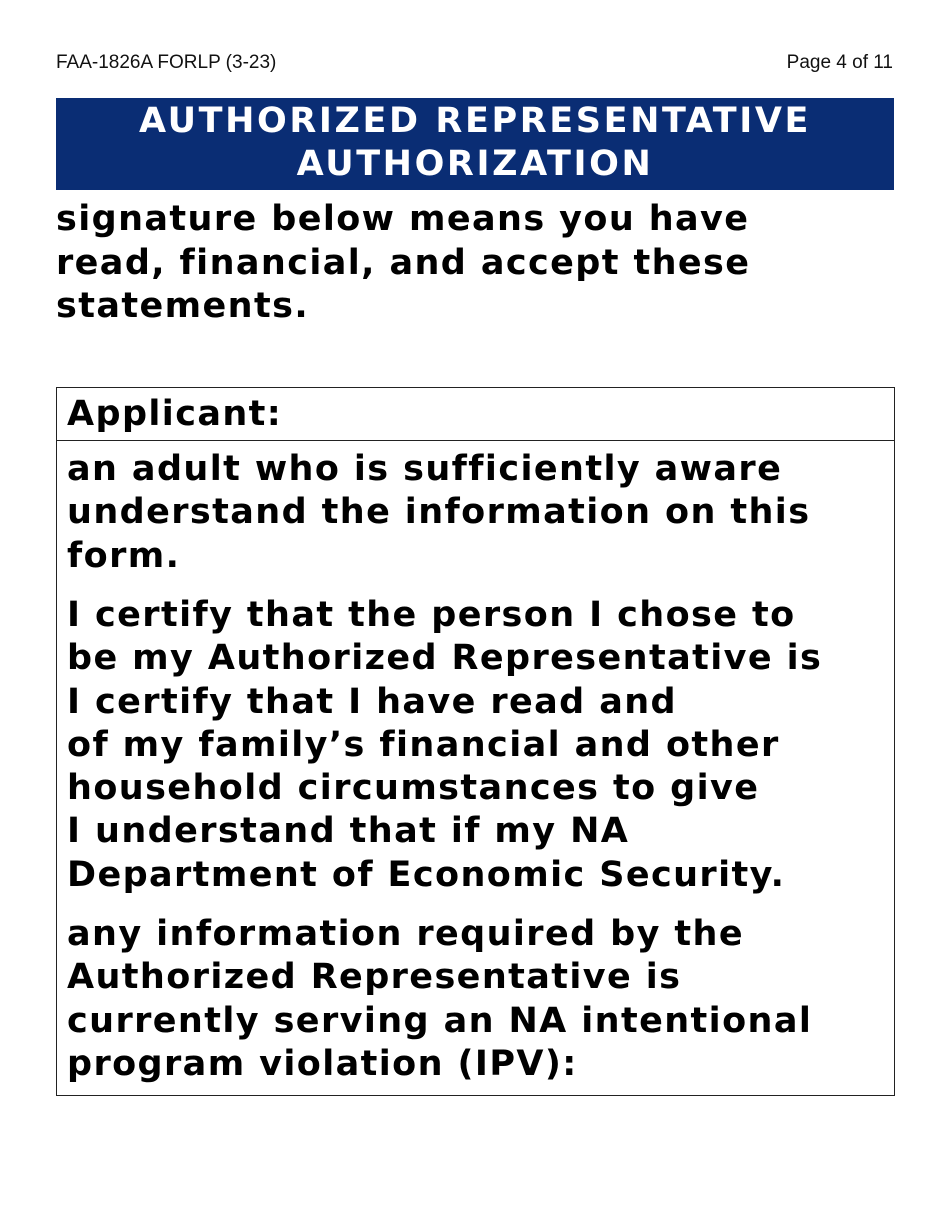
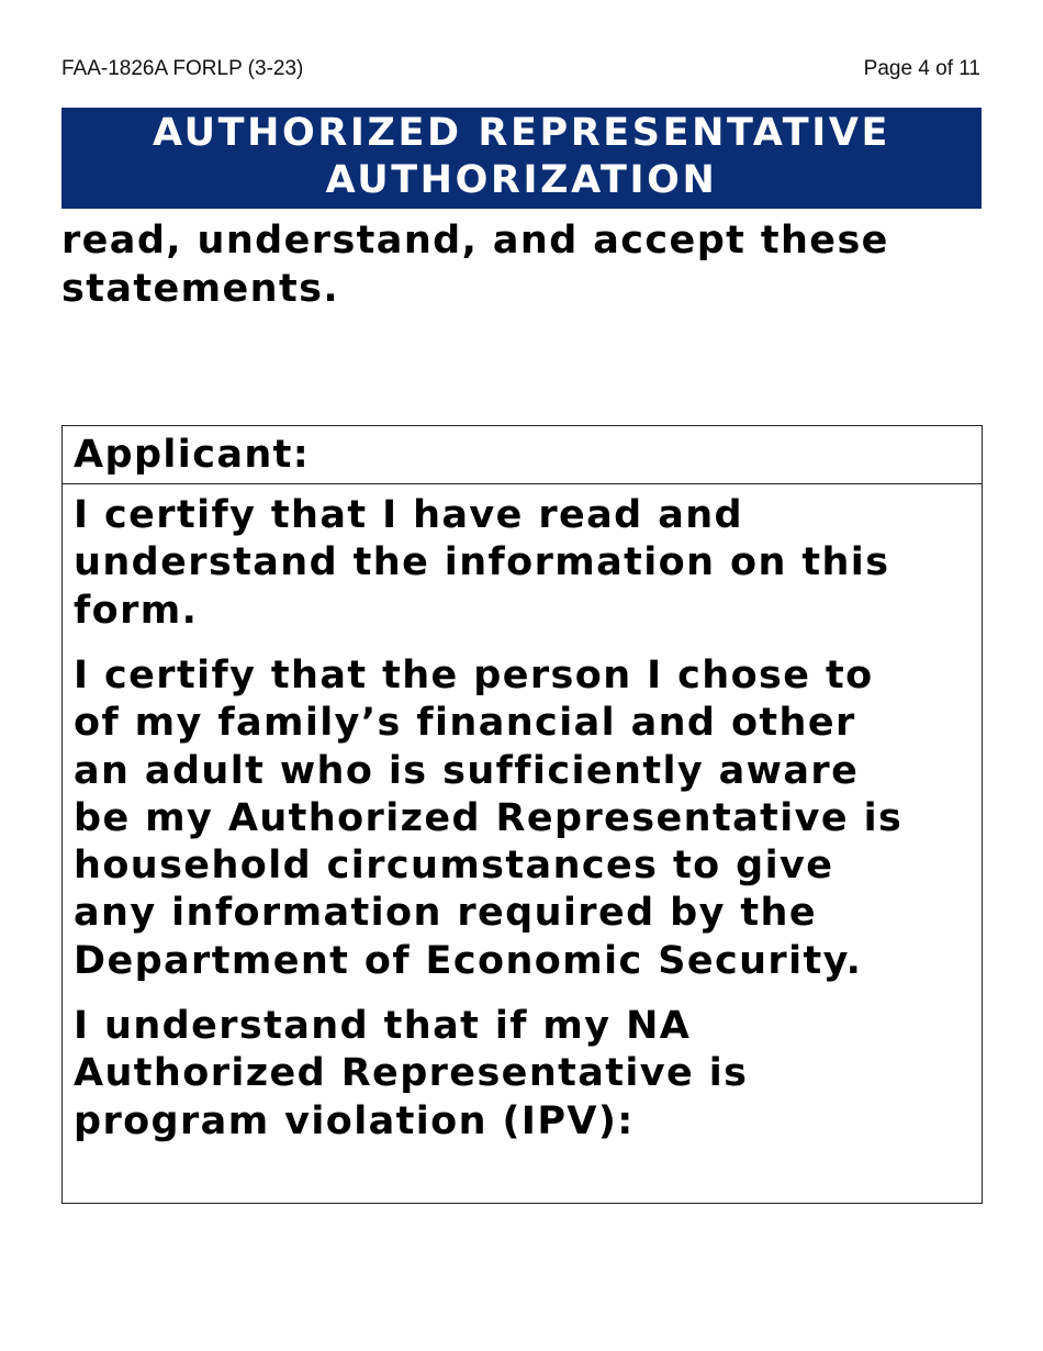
  FAA-1826A FORLP (3-23)
  Page 4 of 11
  AUTHORIZED REPRESENTATIVE
  AUTHORIZATION
- signature below means you have
- read, financial, and accept these
+ read, understand, and accept these
  statements.
  Applicant:
- an adult who is sufficiently aware
+ I certify that I have read and
  understand the information on this
  form.
  I certify that the person I chose to
- be my Authorized Representative is
+ of my family’s financial and other
- I certify that I have read and
+ an adult who is sufficiently aware
- of my family’s financial and other
+ be my Authorized Representative is
  household circumstances to give
- I understand that if my NA
+ any information required by the
  Department of Economic Security.
- any information required by the
+ I understand that if my NA
  Authorized Representative is
- currently serving an NA intentional
  program violation (IPV):
